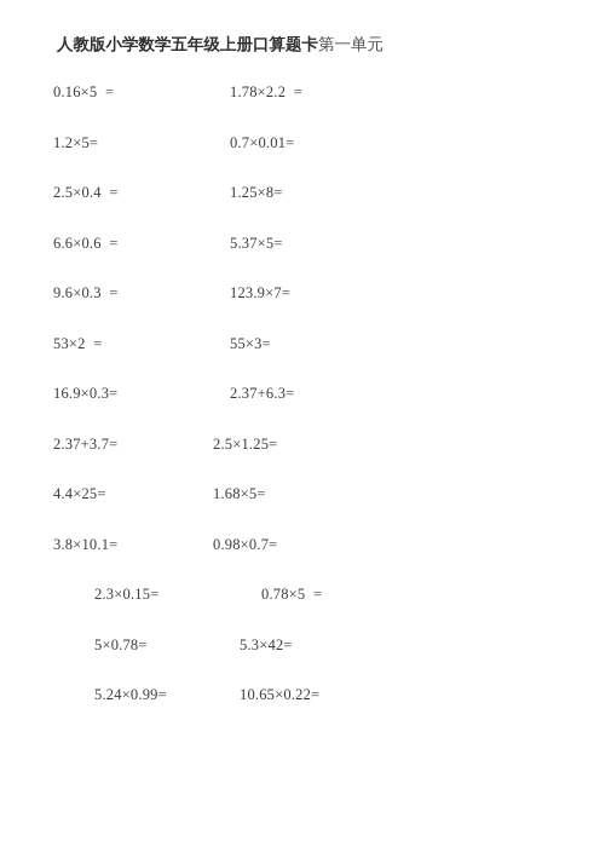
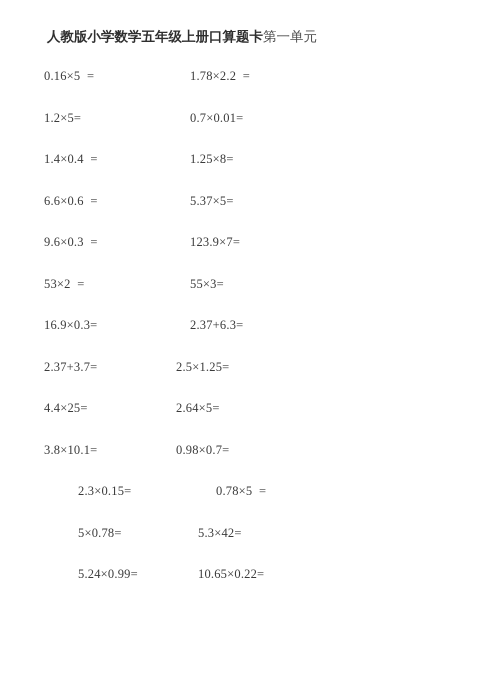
  人教版小学数学五年级上册口算题卡第一单元
  0.16×5 =
  1.78×2.2 =
  1.2×5=
  0.7×0.01=
- 2.5×0.4 =
+ 1.4×0.4 =
  1.25×8=
  6.6×0.6 =
  5.37×5=
  9.6×0.3 =
  123.9×7=
  53×2 =
  55×3=
  16.9×0.3=
  2.37+6.3=
  2.37+3.7=
  2.5×1.25=
  4.4×25=
- 1.68×5=
+ 2.64×5=
  3.8×10.1=
  0.98×0.7=
  2.3×0.15=
  0.78×5 =
  5×0.78=
  5.3×42=
  5.24×0.99=
  10.65×0.22=
